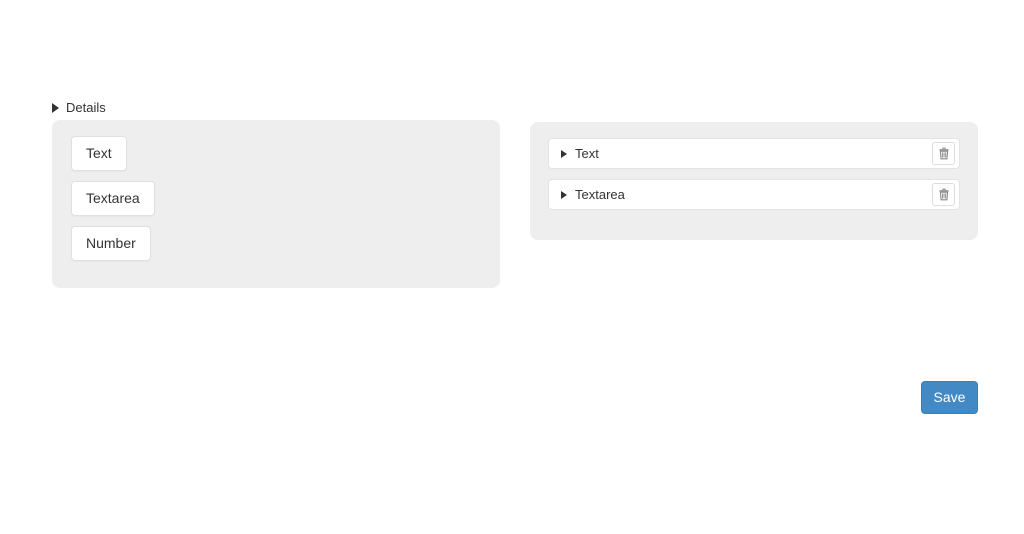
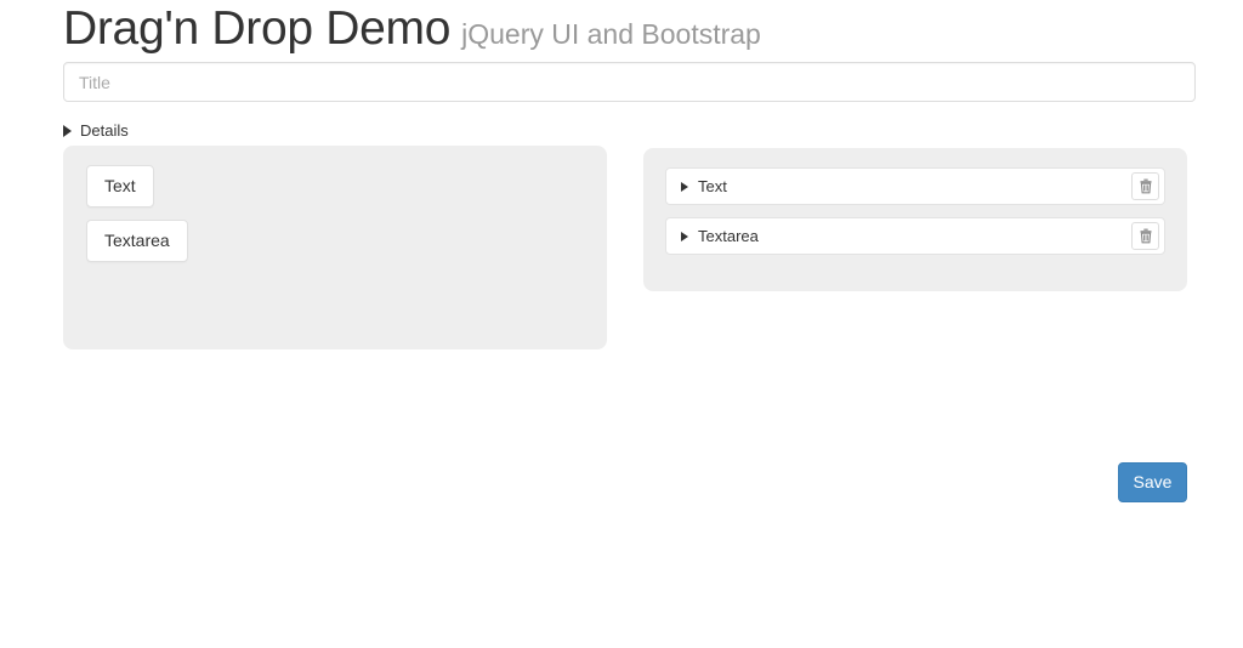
+ Drag'n Drop Demo jQuery UI and Bootstrap
+ Title
  Details
  Text
  Textarea
- Number
  Text
  Textarea
  Save
